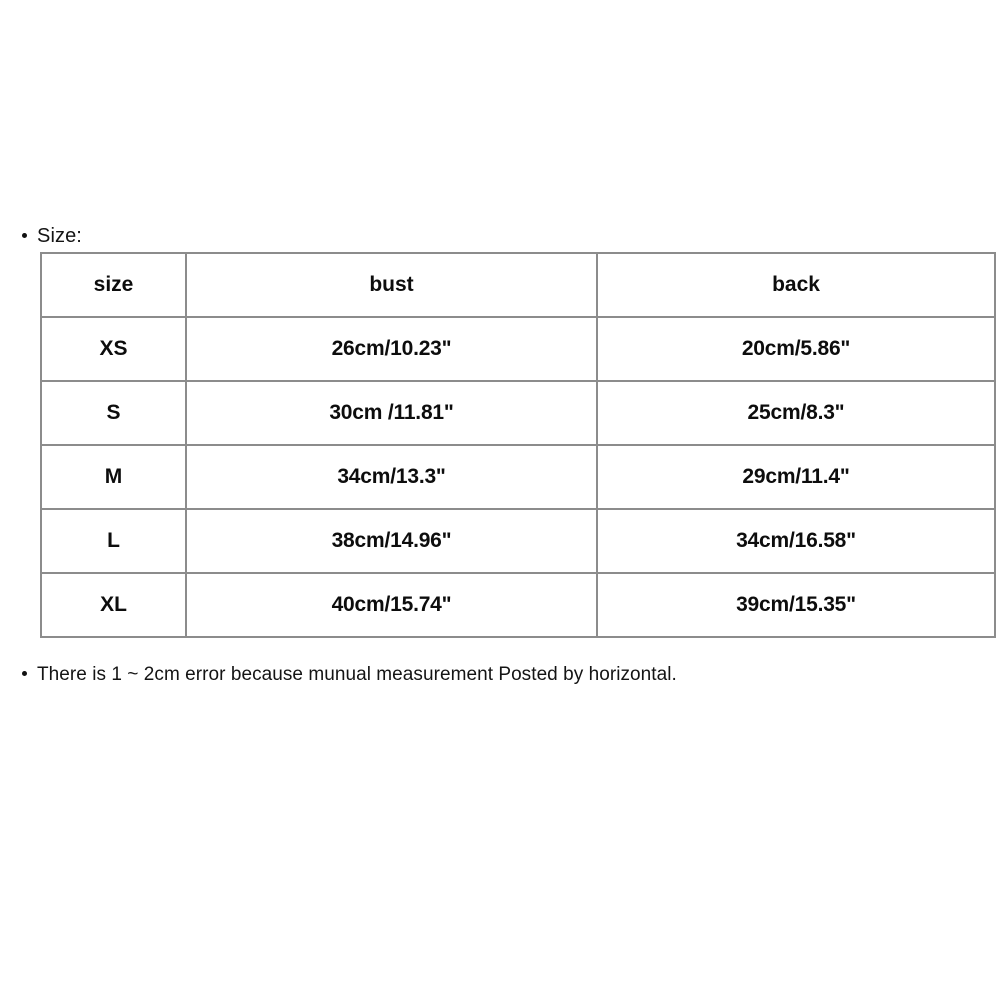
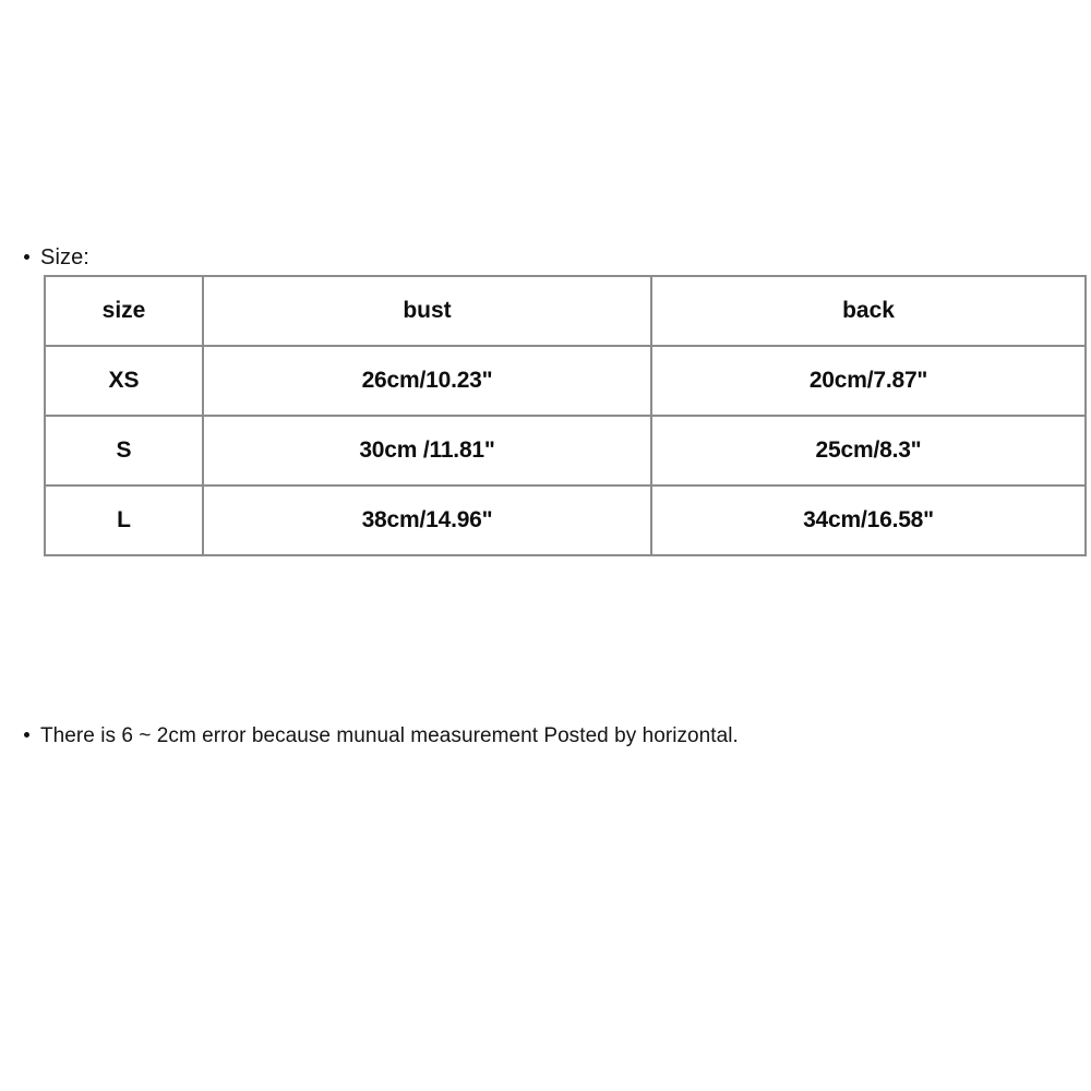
  Size:
  size	bust	back
- XS	26cm/10.23"	20cm/5.86"
+ XS	26cm/10.23"	20cm/7.87"
  S	30cm /11.81"	25cm/8.3"
- M	34cm/13.3"	29cm/11.4"
  L	38cm/14.96"	34cm/16.58"
- XL	40cm/15.74"	39cm/15.35"
- There is 1 ~ 2cm error because munual measurement Posted by horizontal.
+ There is 6 ~ 2cm error because munual measurement Posted by horizontal.
